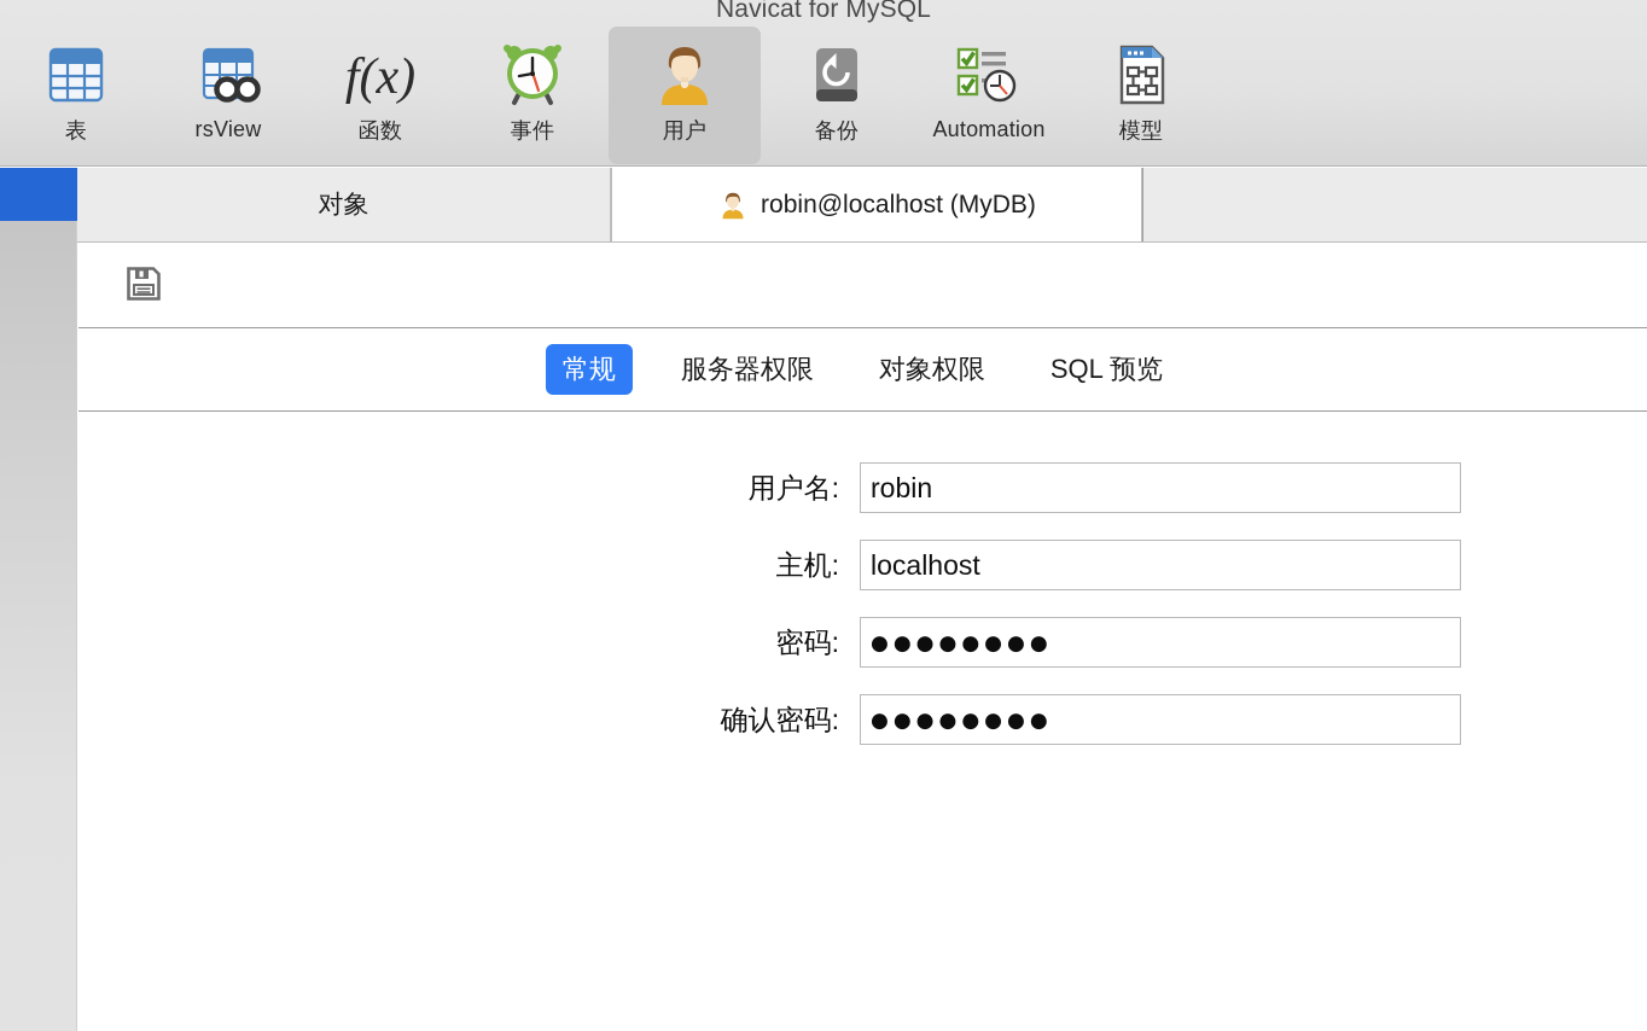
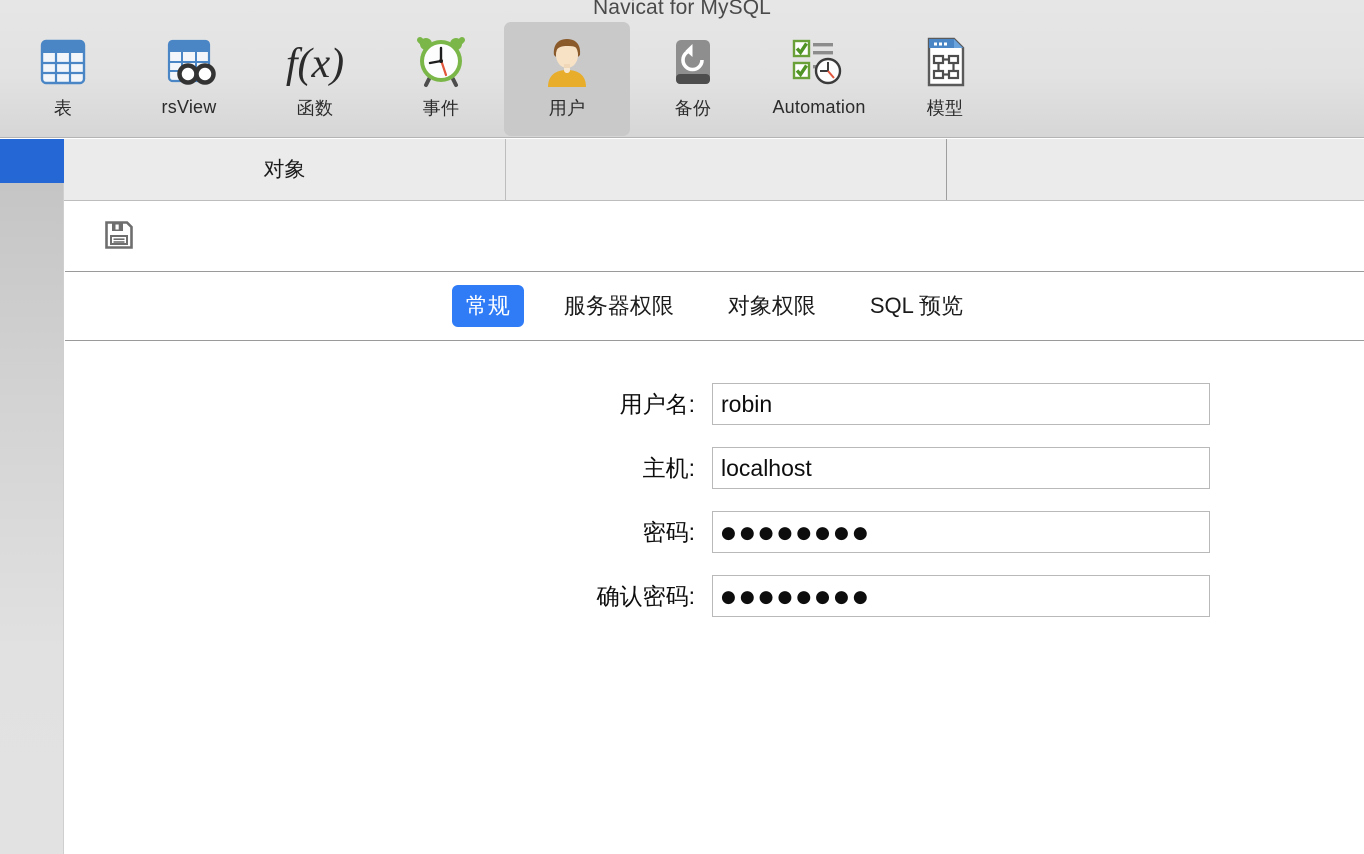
  Navicat for MySQL
  表
  rsView
  f(x)
  函数
  事件
  用户
  备份
  Automation
  模型
  对象
- robin@localhost (MyDB)
  常规
  服务器权限
  对象权限
  SQL 预览
  用户名:
  robin
  主机:
  localhost
  密码:
  ●●●●●●●●
  确认密码:
  ●●●●●●●●
